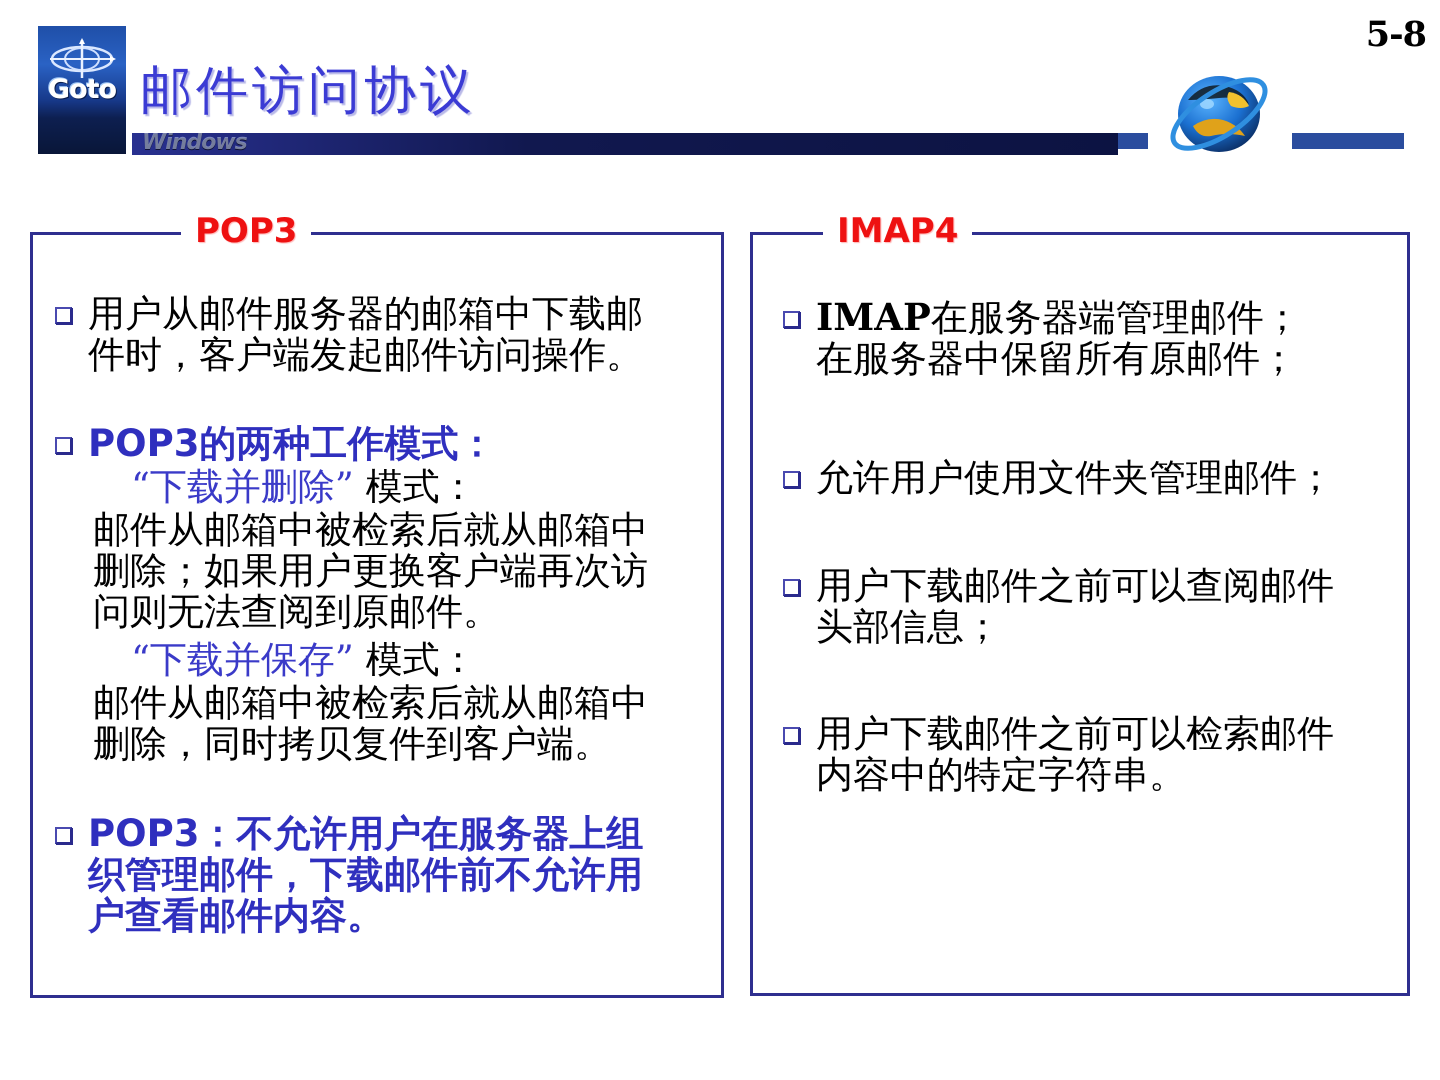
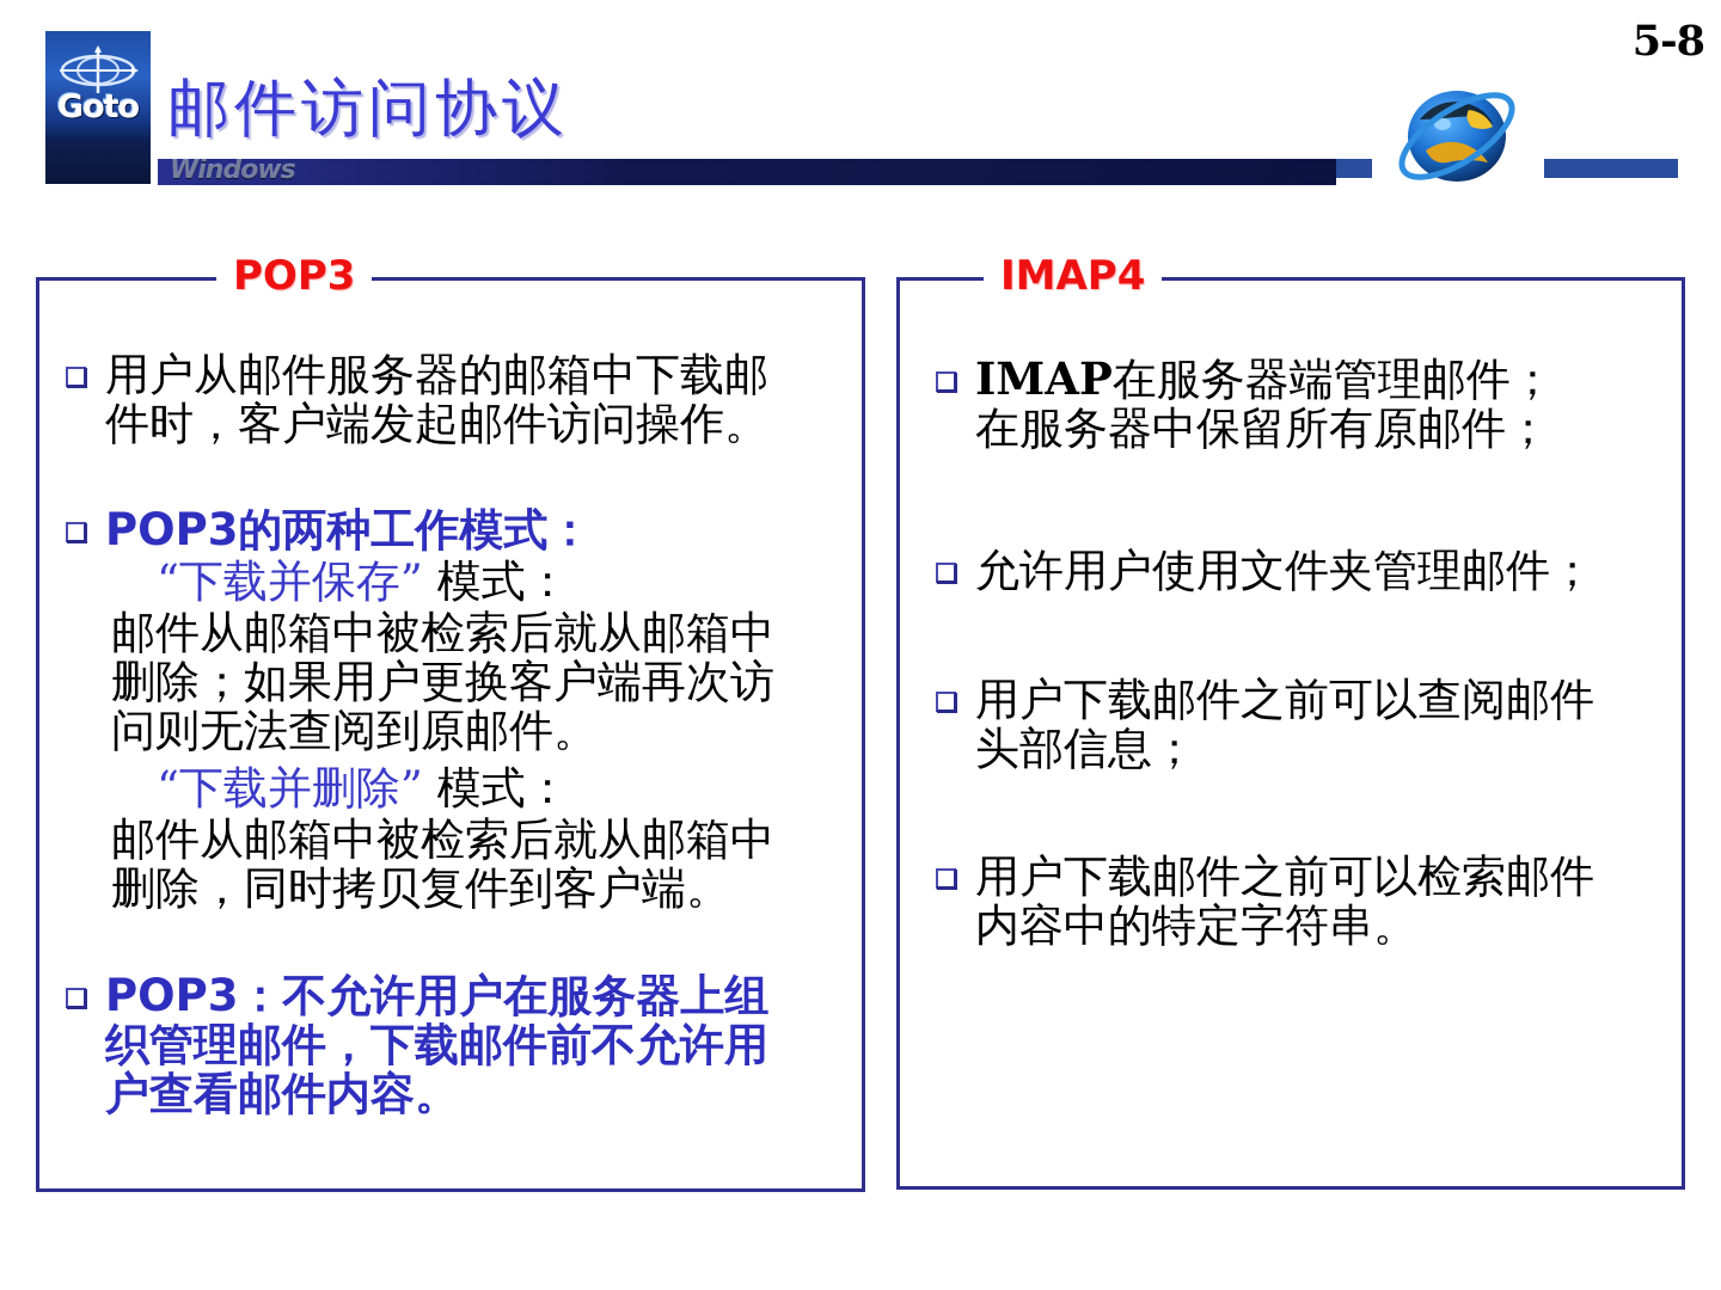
  Goto
  邮件访问协议
  Windows
  5-8
  POP3
  用户从邮件服务器的邮箱中下载邮
  件时，客户端发起邮件访问操作。
  POP3的两种工作模式：
- “下载并删除” 模式：
+ “下载并保存” 模式：
  邮件从邮箱中被检索后就从邮箱中
  删除；如果用户更换客户端再次访
  问则无法查阅到原邮件。
- “下载并保存” 模式：
+ “下载并删除” 模式：
  邮件从邮箱中被检索后就从邮箱中
  删除，同时拷贝复件到客户端。
  POP3：不允许用户在服务器上组
  织管理邮件，下载邮件前不允许用
  户查看邮件内容。
  IMAP4
  IMAP在服务器端管理邮件；
  在服务器中保留所有原邮件；
  允许用户使用文件夹管理邮件；
  用户下载邮件之前可以查阅邮件
  头部信息；
  用户下载邮件之前可以检索邮件
  内容中的特定字符串。
